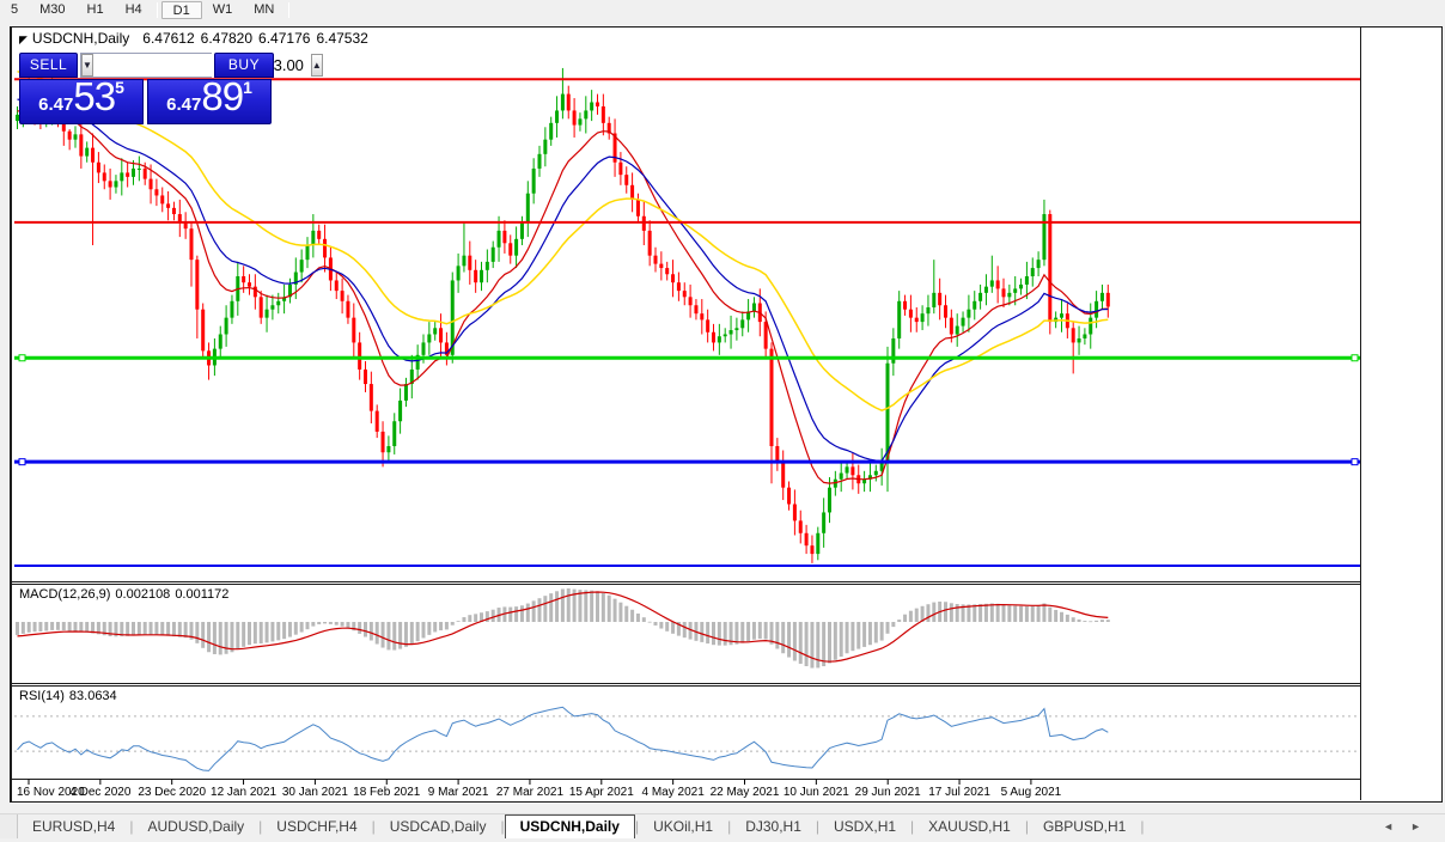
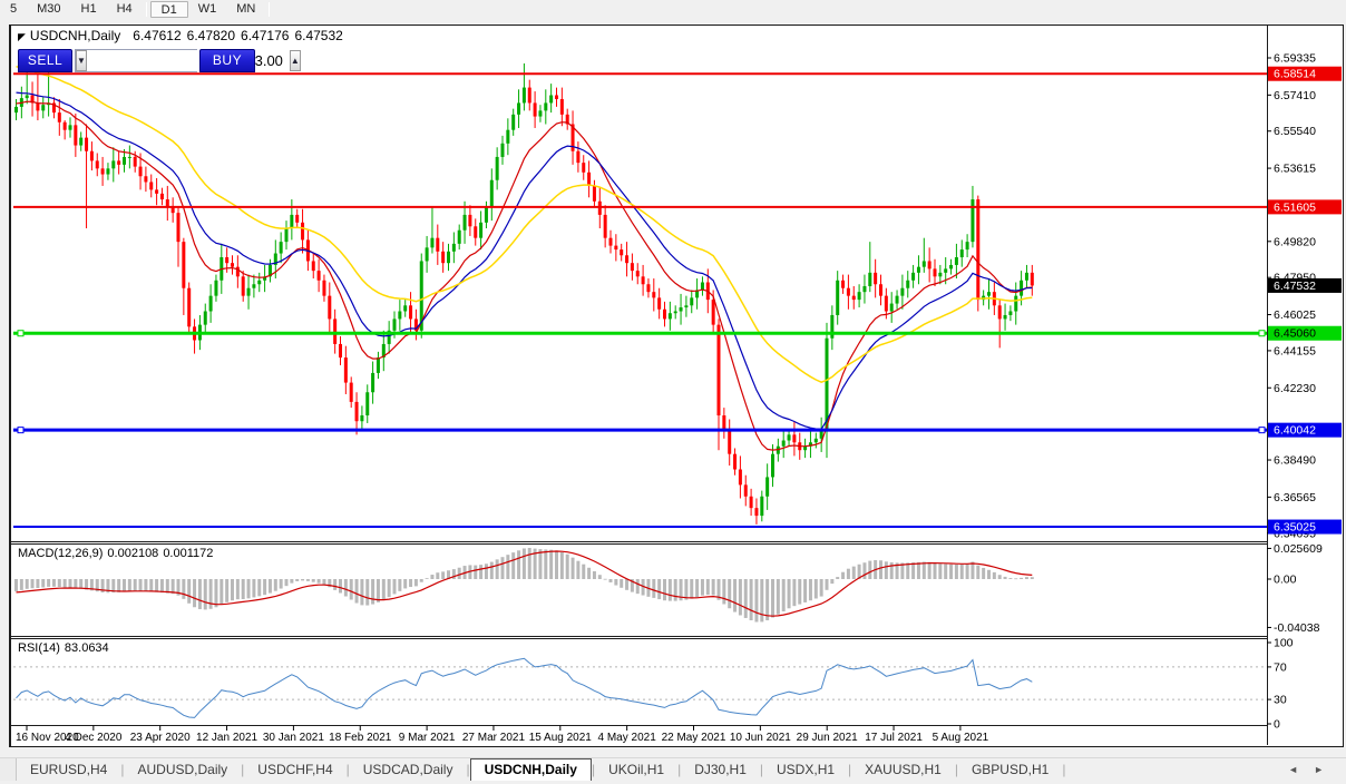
  5
  M30
  H1
  H4
  D1
  W1
  MN
  ◤ USDCNH,Daily 6.47612 6.47820 6.47176 6.47532
+ 6.59335
+ 6.57410
+ 6.55540
+ 6.53615
+ 6.49820
+ 6.47950
+ 6.46025
+ 6.44155
+ 6.42230
+ 6.38490
+ 6.36565
+ 6.58514
+ 6.51605
+ 6.45060
+ 6.40042
+ 6.35025
+ 6.47532
+ 0.025609
+ 0.00
+ -0.04038
+ 100
+ 70
+ 30
+ 0
  16 Nov 2020
  4 Dec 2020
- 23 Dec 2020
+ 23 Apr 2020
  12 Jan 2021
  30 Jan 2021
  18 Feb 2021
  9 Mar 2021
  27 Mar 2021
- 15 Apr 2021
+ 15 Aug 2021
  4 May 2021
  22 May 2021
  10 Jun 2021
  29 Jun 2021
  17 Jul 2021
  5 Aug 2021
  SELL
  ▼
  3.00
  ▲
  BUY
- 6.47535
- 6.47891
  MACD(12,26,9) 0.002108 0.001172
  RSI(14) 83.0634
  EURUSD,H4
  |
  AUDUSD,Daily
  |
  USDCHF,H4
  |
  USDCAD,Daily
  |
  USDCNH,Daily
  |
  UKOil,H1
  |
  DJ30,H1
  |
  USDX,H1
  |
  XAUUSD,H1
  |
  GBPUSD,H1
  |
  ◄►
